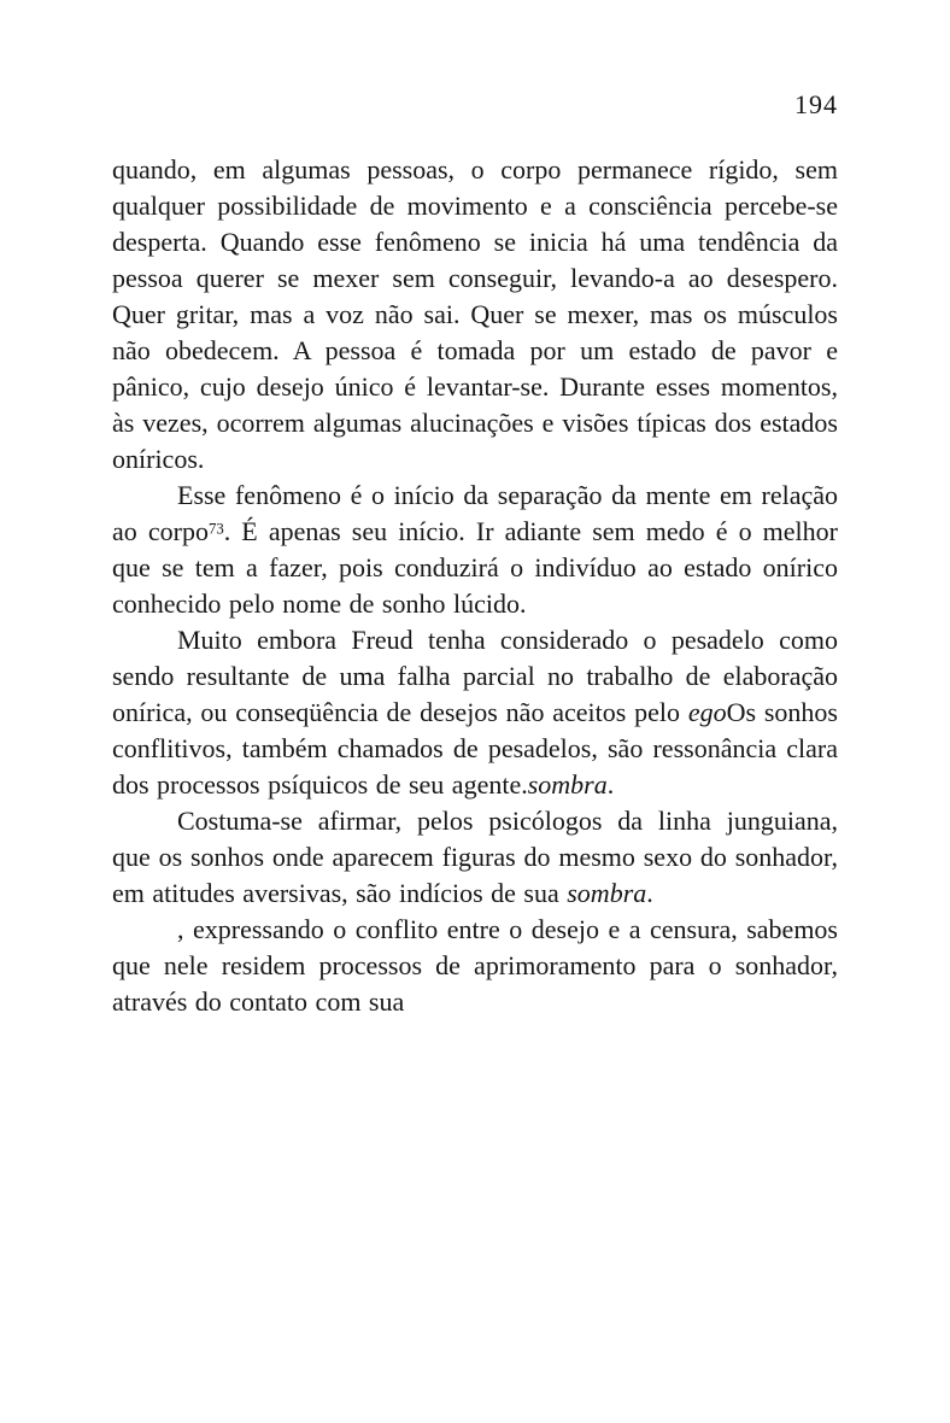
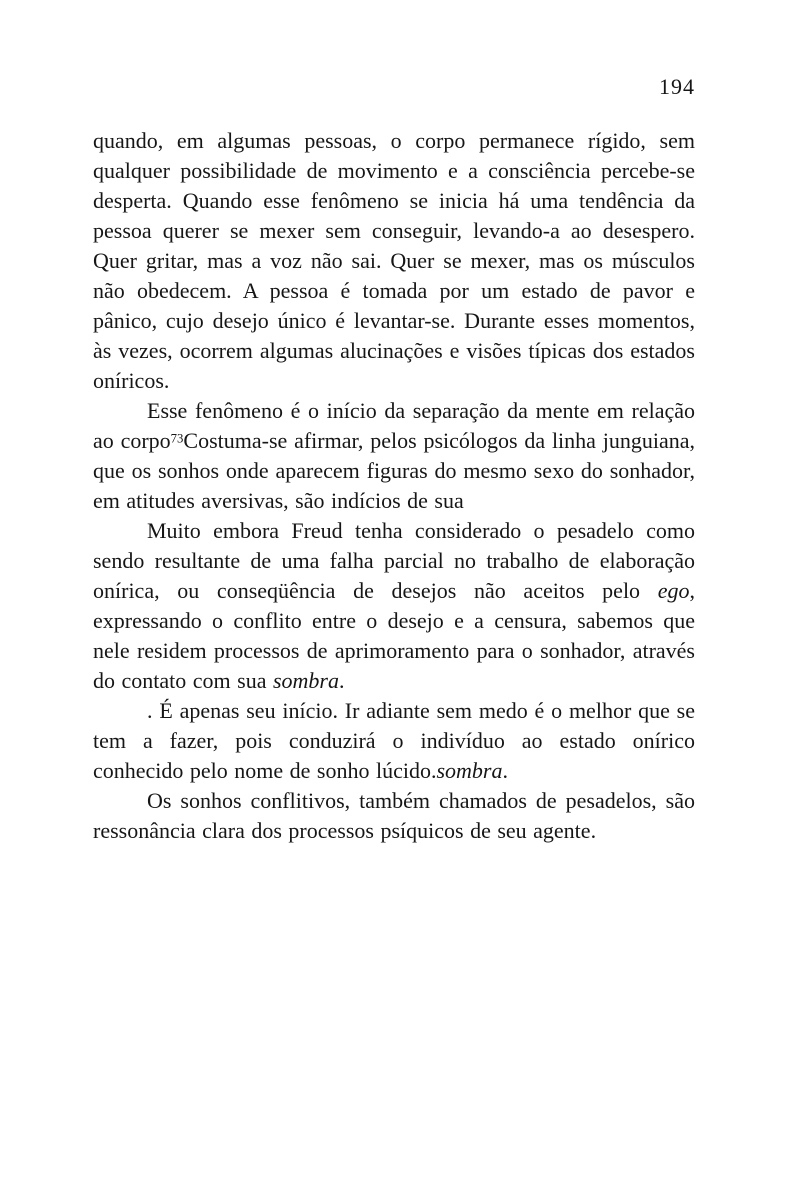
  194
  quando, em algumas pessoas, o corpo permanece rígido, sem qualquer possibilidade de movimento e a consciência percebe-se desperta. Quando esse fenômeno se inicia há uma tendência da pessoa querer se mexer sem conseguir, levando-a ao desespero. Quer gritar, mas a voz não sai. Quer se mexer, mas os músculos não obedecem. A pessoa é tomada por um estado de pavor e pânico, cujo desejo único é levantar-se. Durante esses momentos, às vezes, ocorrem algumas alucinações e visões típicas dos estados oníricos.
- Esse fenômeno é o início da separação da mente em relação ao corpo73. É apenas seu início. Ir adiante sem medo é o melhor que se tem a fazer, pois conduzirá o indivíduo ao estado onírico conhecido pelo nome de sonho lúcido.
+ Esse fenômeno é o início da separação da mente em relação ao corpo73Costuma-se afirmar, pelos psicólogos da linha junguiana, que os sonhos onde aparecem figuras do mesmo sexo do sonhador, em atitudes aversivas, são indícios de sua
- Muito embora Freud tenha considerado o pesadelo como sendo resultante de uma falha parcial no trabalho de elaboração onírica, ou conseqüência de desejos não aceitos pelo egoOs sonhos conflitivos, também chamados de pesadelos, são ressonância clara dos processos psíquicos de seu agente.sombra.
+ Muito embora Freud tenha considerado o pesadelo como sendo resultante de uma falha parcial no trabalho de elaboração onírica, ou conseqüência de desejos não aceitos pelo ego, expressando o conflito entre o desejo e a censura, sabemos que nele residem processos de aprimoramento para o sonhador, através do contato com sua sombra.
- Costuma-se afirmar, pelos psicólogos da linha junguiana, que os sonhos onde aparecem figuras do mesmo sexo do sonhador, em atitudes aversivas, são indícios de sua sombra.
+ . É apenas seu início. Ir adiante sem medo é o melhor que se tem a fazer, pois conduzirá o indivíduo ao estado onírico conhecido pelo nome de sonho lúcido.sombra.
- , expressando o conflito entre o desejo e a censura, sabemos que nele residem processos de aprimoramento para o sonhador, através do contato com sua
+ Os sonhos conflitivos, também chamados de pesadelos, são ressonância clara dos processos psíquicos de seu agente.
